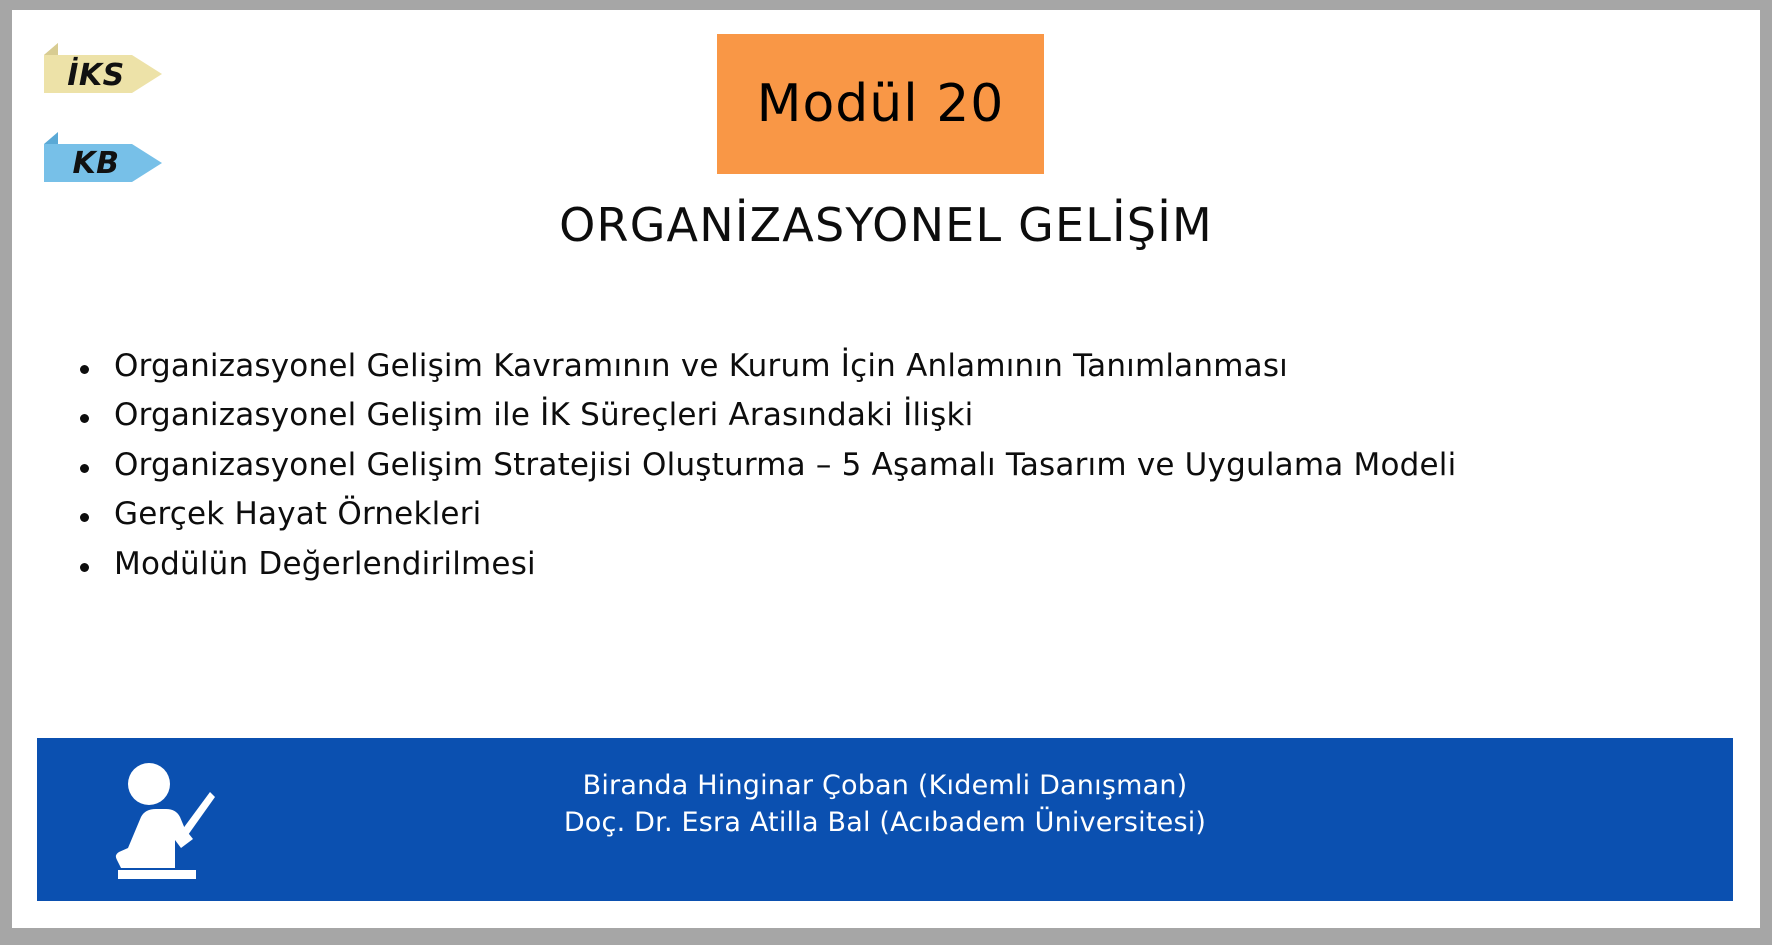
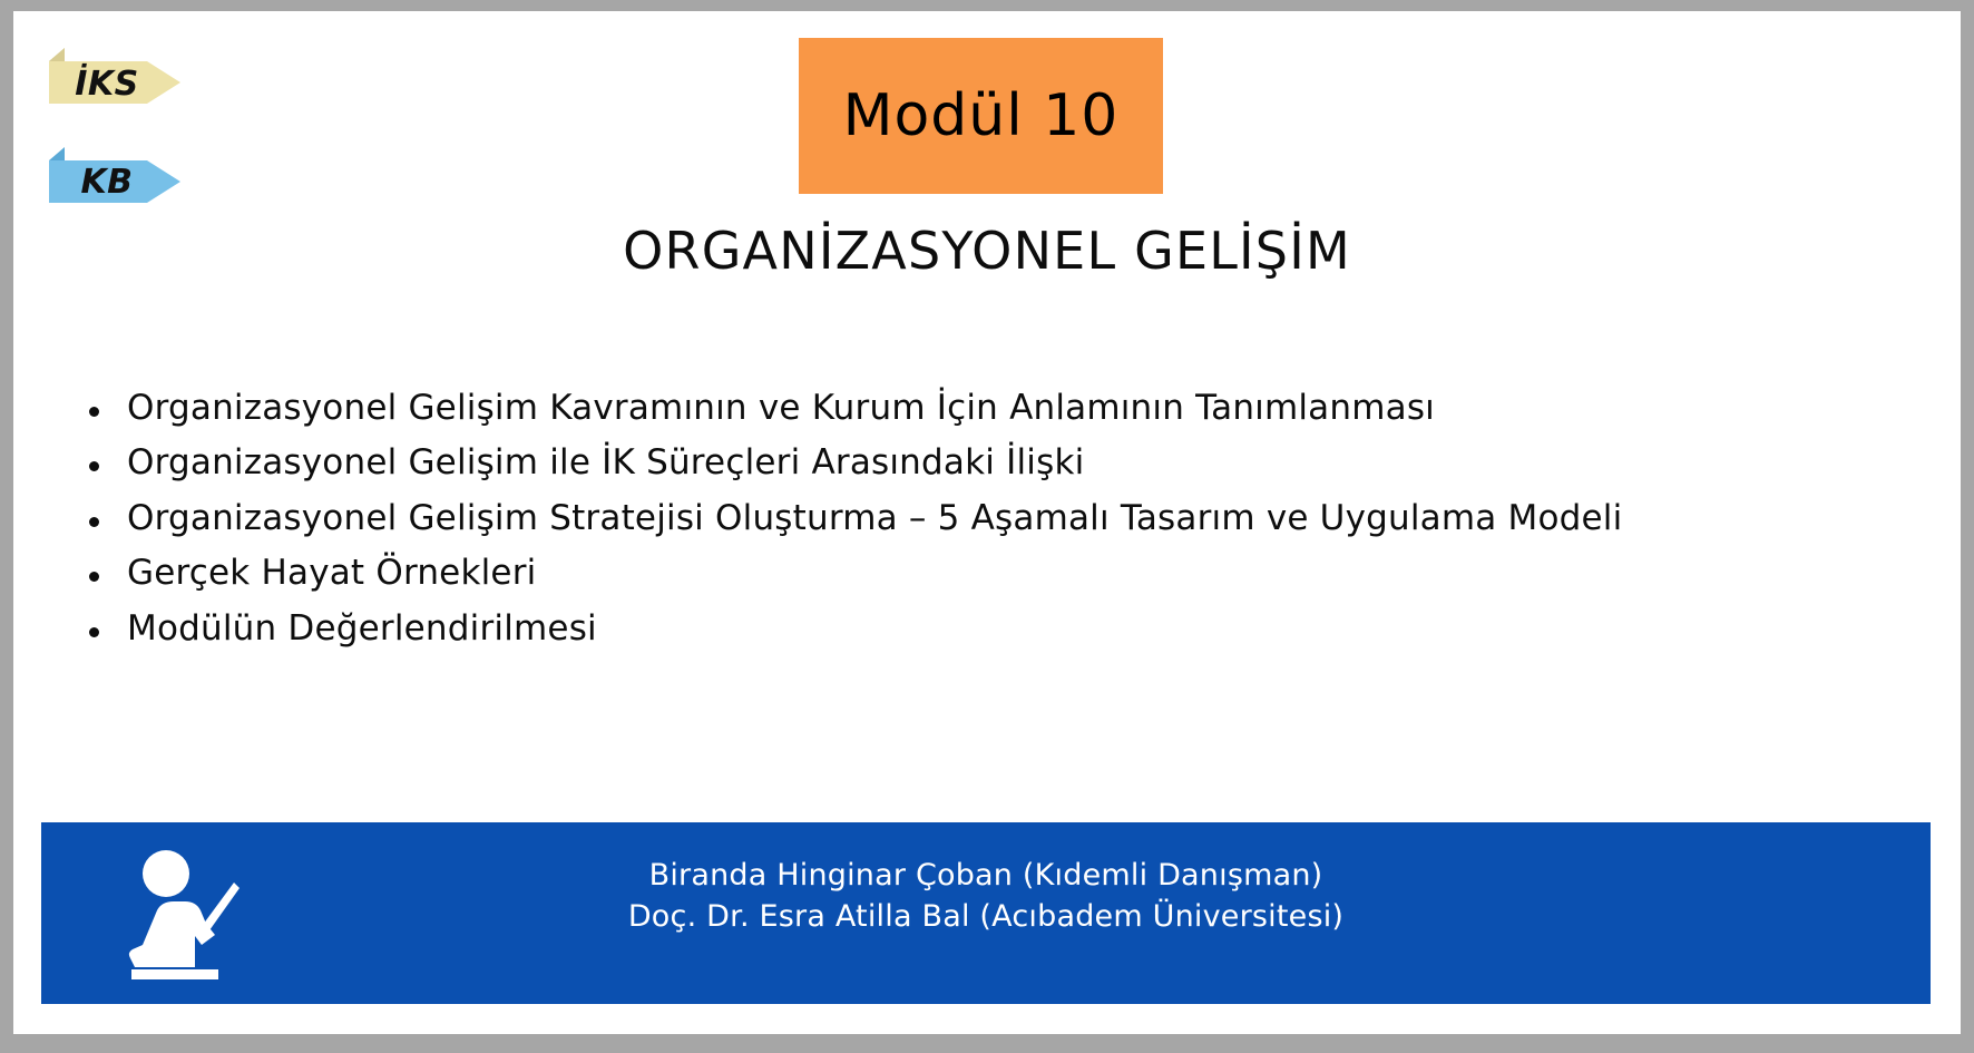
  İKS
  KB
- Modül 20
+ Modül 10
  ORGANİZASYONEL GELİŞİM
  Organizasyonel Gelişim Kavramının ve Kurum İçin Anlamının Tanımlanması
  Organizasyonel Gelişim ile İK Süreçleri Arasındaki İlişki
  Organizasyonel Gelişim Stratejisi Oluşturma – 5 Aşamalı Tasarım ve Uygulama Modeli
  Gerçek Hayat Örnekleri
  Modülün Değerlendirilmesi
  Biranda Hinginar Çoban (Kıdemli Danışman)
  Doç. Dr. Esra Atilla Bal (Acıbadem Üniversitesi)
